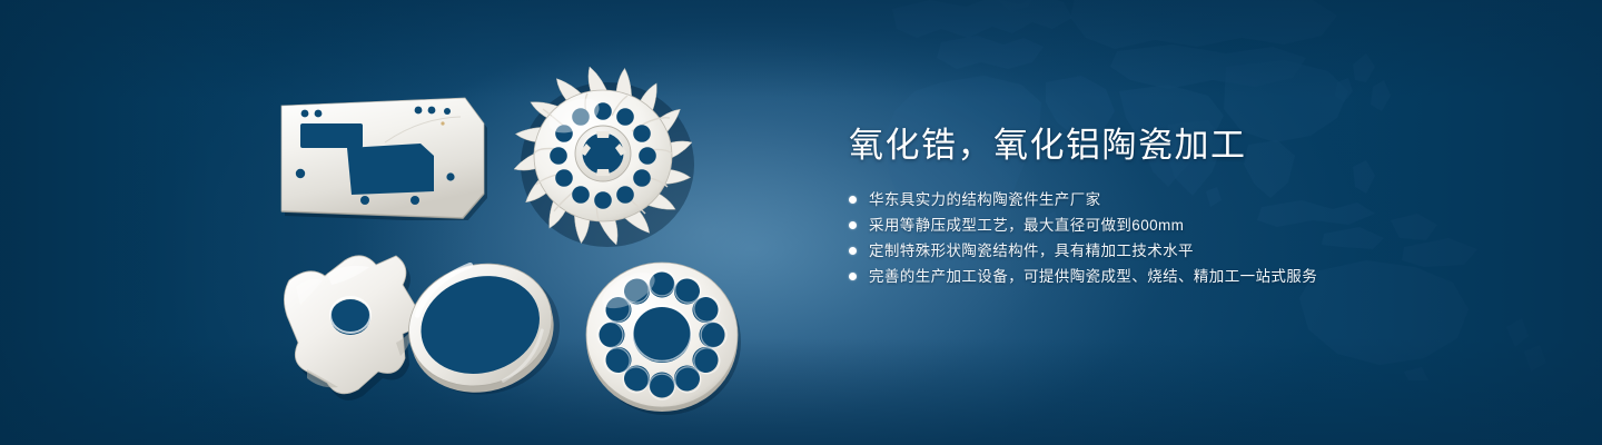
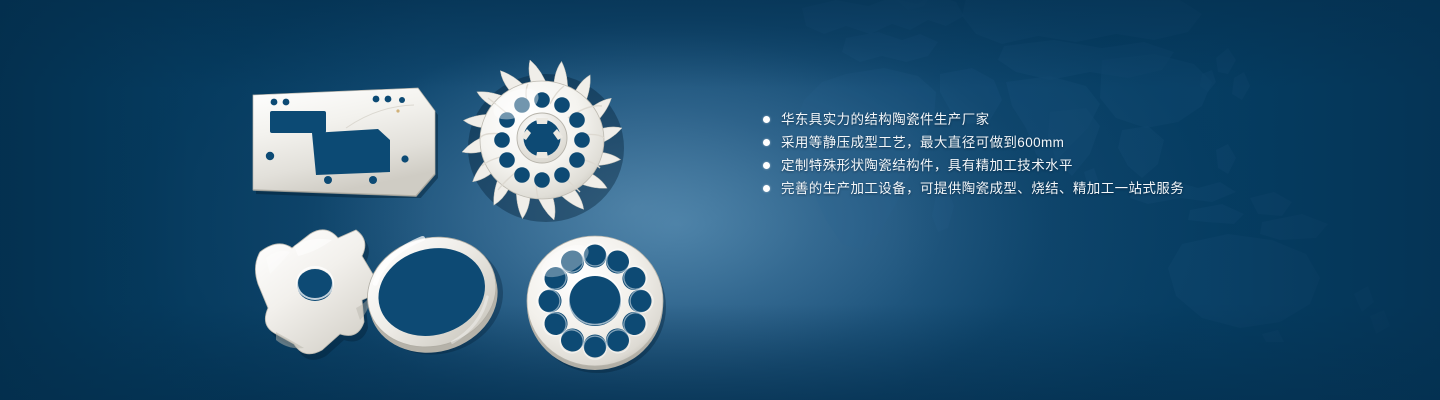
- 氧化锆，氧化铝陶瓷加工
  华东具实力的结构陶瓷件生产厂家
  采用等静压成型工艺，最大直径可做到600mm
  定制特殊形状陶瓷结构件，具有精加工技术水平
  完善的生产加工设备，可提供陶瓷成型、烧结、精加工一站式服务
